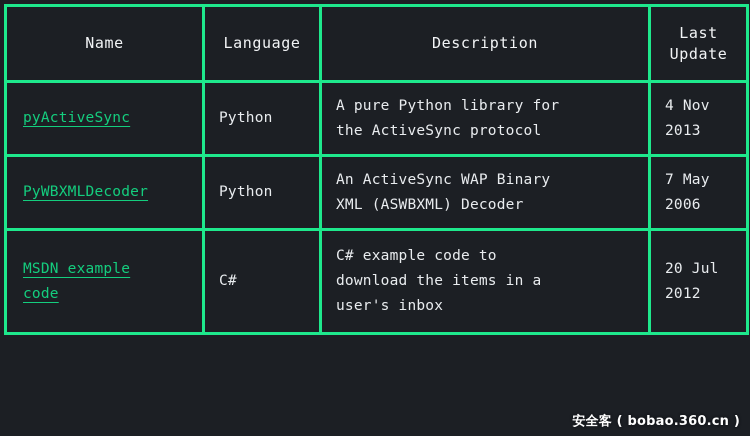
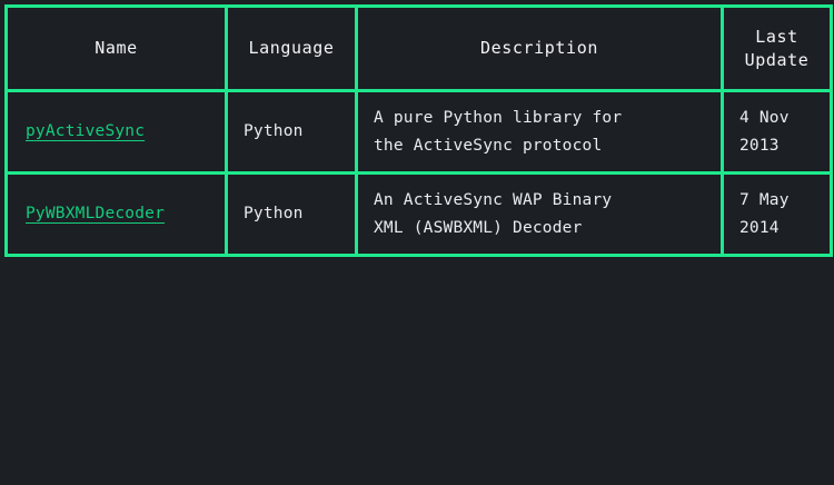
  Name	Language	Description	Last Update
  pyActiveSync	Python	A pure Python library for the ActiveSync protocol	4 Nov 2013
- PyWBXMLDecoder	Python	An ActiveSync WAP Binary XML (ASWBXML) Decoder	7 May 2006
+ PyWBXMLDecoder	Python	An ActiveSync WAP Binary XML (ASWBXML) Decoder	7 May 2014
- MSDN example code	C#	C# example code to download the items in a user's inbox	20 Jul 2012
- 安全客 ( bobao.360.cn )
